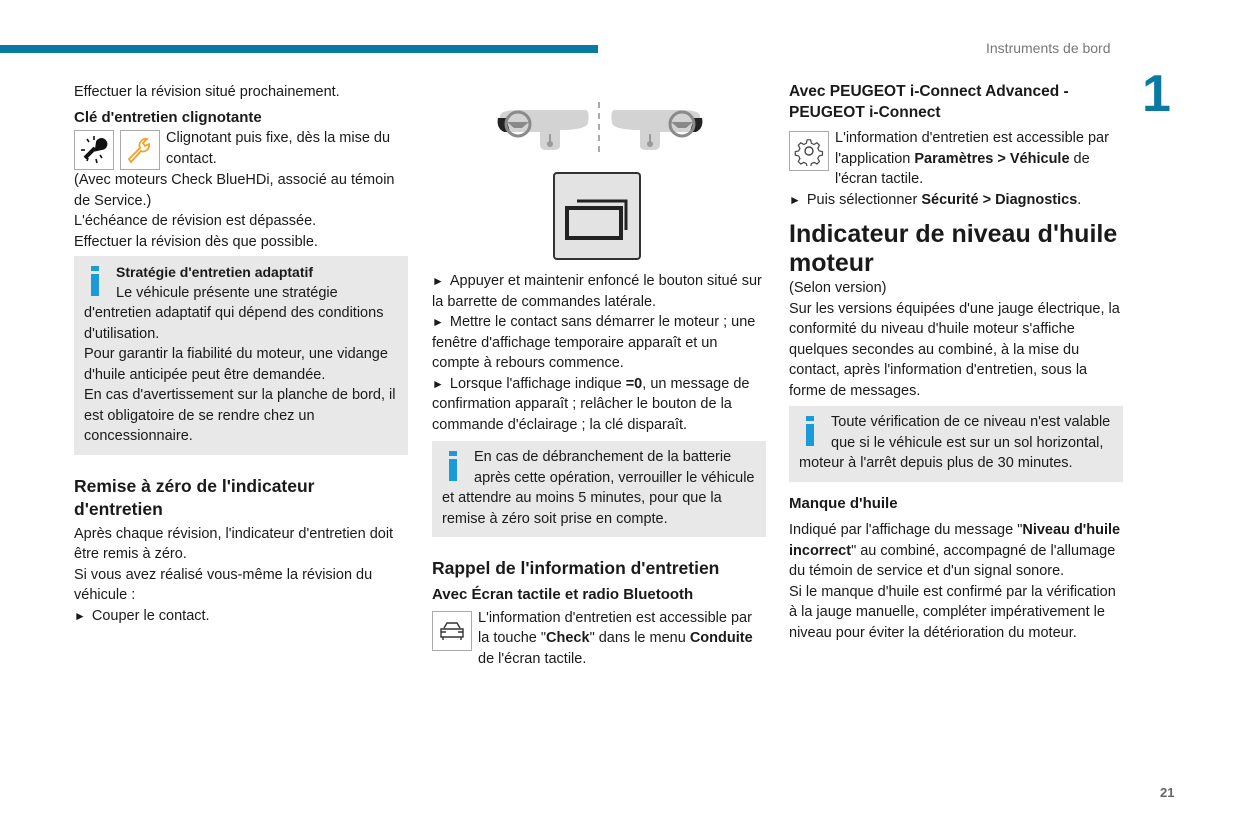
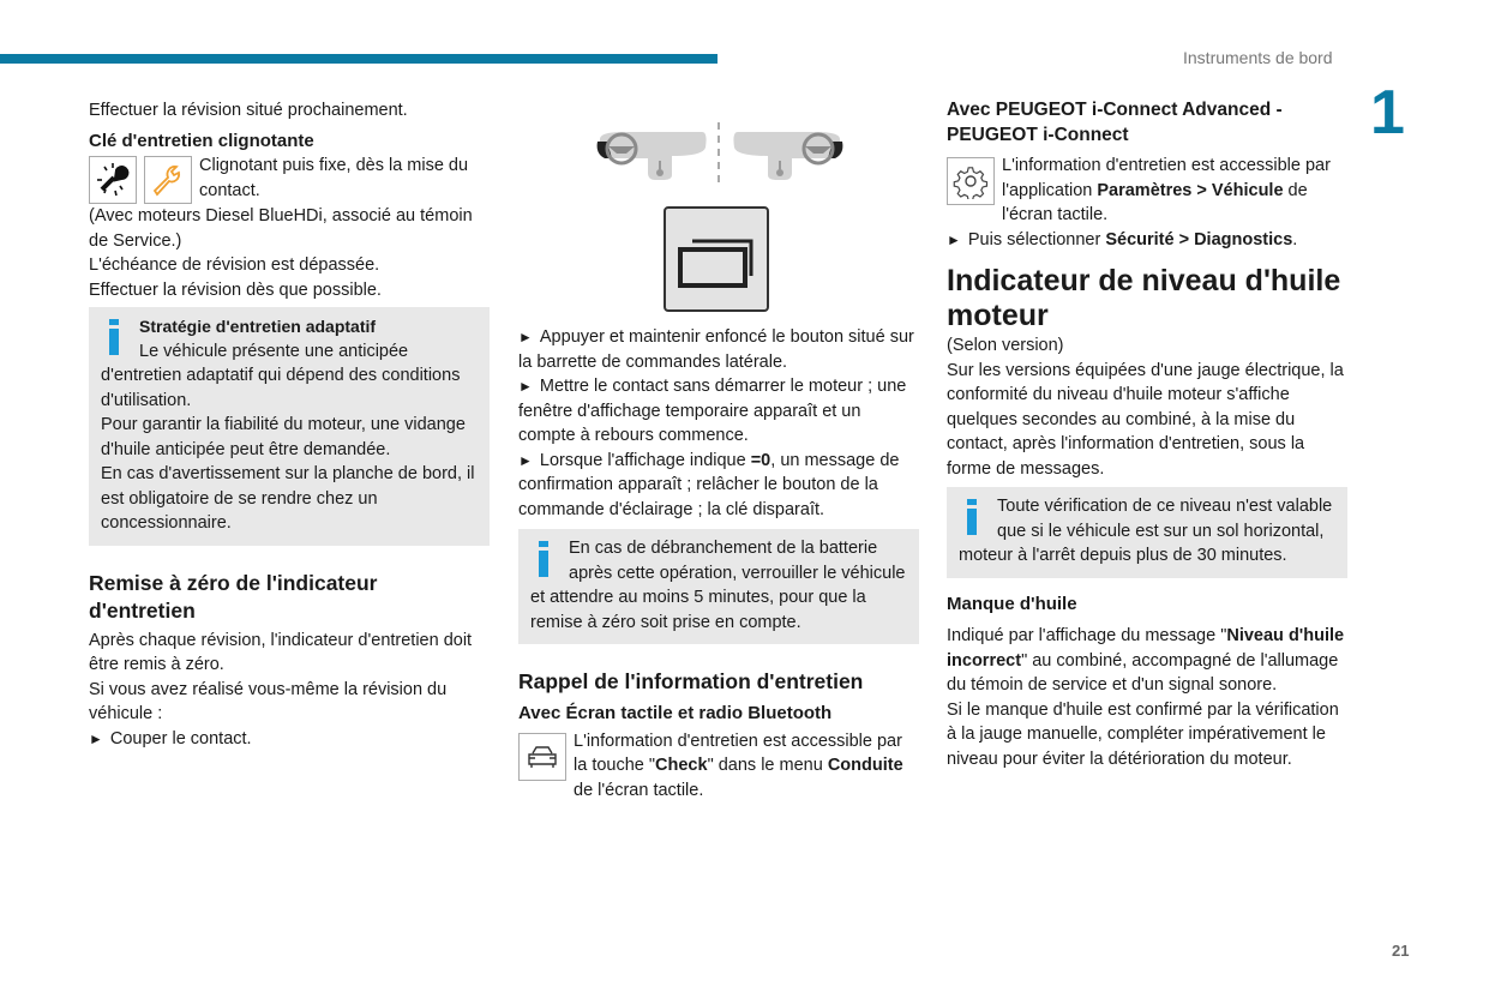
  Instruments de bord
  1
  21
  Effectuer la révision situé prochainement.
  Clé d'entretien clignotante
  Clignotant puis fixe, dès la mise du contact.
- (Avec moteurs Check BlueHDi, associé au témoin de Service.)
+ (Avec moteurs Diesel BlueHDi, associé au témoin de Service.)
  L'échéance de révision est dépassée.
  Effectuer la révision dès que possible.
  Stratégie d'entretien adaptatif
- Le véhicule présente une stratégie d'entretien adaptatif qui dépend des conditions d'utilisation.
+ Le véhicule présente une anticipée d'entretien adaptatif qui dépend des conditions d'utilisation.
  Pour garantir la fiabilité du moteur, une vidange d'huile anticipée peut être demandée.
  En cas d'avertissement sur la planche de bord, il est obligatoire de se rendre chez un concessionnaire.
  Remise à zéro de l'indicateur d'entretien
  Après chaque révision, l'indicateur d'entretien doit être remis à zéro.
  Si vous avez réalisé vous-même la révision du véhicule :
  ► Couper le contact.
  ► Appuyer et maintenir enfoncé le bouton situé sur la barrette de commandes latérale.
  ► Mettre le contact sans démarrer le moteur ; une fenêtre d'affichage temporaire apparaît et un compte à rebours commence.
  ► Lorsque l'affichage indique =0, un message de confirmation apparaît ; relâcher le bouton de la commande d'éclairage ; la clé disparaît.
  En cas de débranchement de la batterie après cette opération, verrouiller le véhicule et attendre au moins 5 minutes, pour que la remise à zéro soit prise en compte.
  Rappel de l'information d'entretien
  Avec Écran tactile et radio Bluetooth
  L'information d'entretien est accessible par la touche "Check" dans le menu Conduite de l'écran tactile.
  Avec PEUGEOT i-Connect Advanced - PEUGEOT i-Connect
  L'information d'entretien est accessible par l'application Paramètres > Véhicule de l'écran tactile.
  ► Puis sélectionner Sécurité > Diagnostics.
  Indicateur de niveau d'huile moteur
  (Selon version)
  Sur les versions équipées d'une jauge électrique, la conformité du niveau d'huile moteur s'affiche quelques secondes au combiné, à la mise du contact, après l'information d'entretien, sous la forme de messages.
  Toute vérification de ce niveau n'est valable que si le véhicule est sur un sol horizontal, moteur à l'arrêt depuis plus de 30 minutes.
  Manque d'huile
  Indiqué par l'affichage du message "Niveau d'huile incorrect" au combiné, accompagné de l'allumage du témoin de service et d'un signal sonore.
  Si le manque d'huile est confirmé par la vérification à la jauge manuelle, compléter impérativement le niveau pour éviter la détérioration du moteur.
